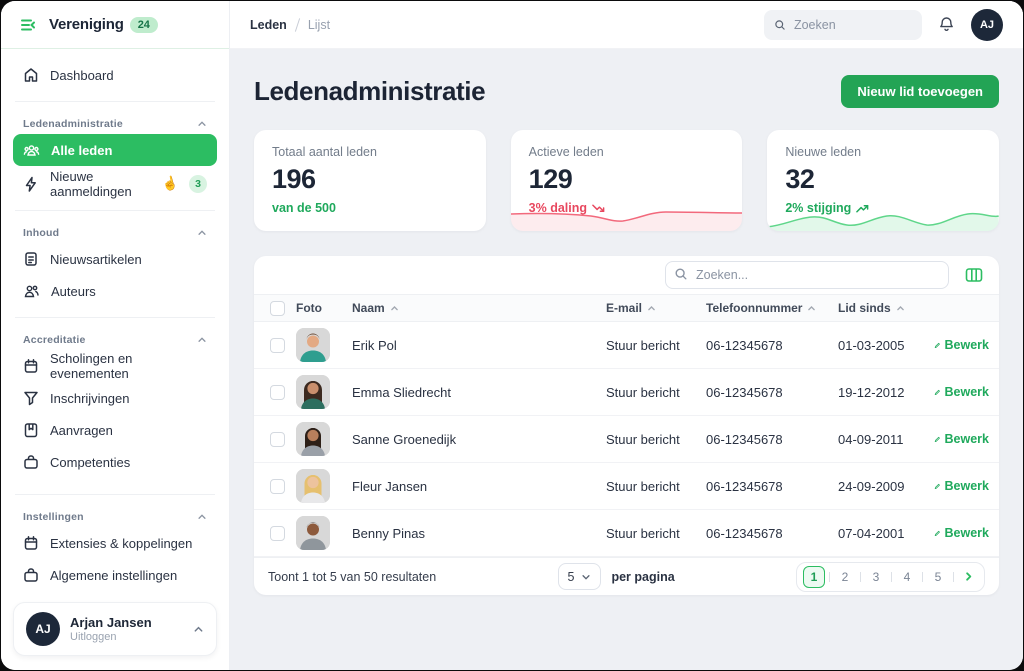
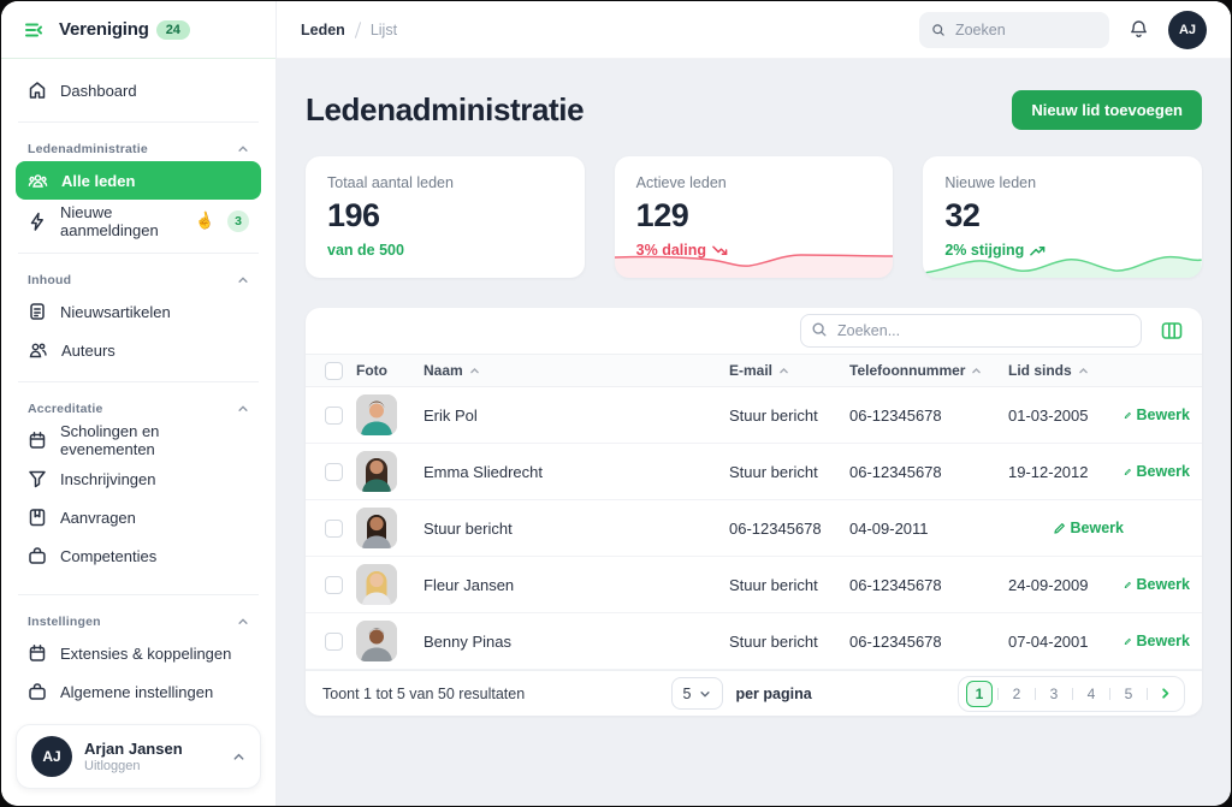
  Vereniging
  24
  Dashboard
  Ledenadministratie
  Alle leden
  Nieuwe aanmeldingen
  3
  Inhoud
  Nieuwsartikelen
  Auteurs
  Accreditatie
  Scholingen en evenementen
  Inschrijvingen
  Aanvragen
  Competenties
  Instellingen
  Extensies & koppelingen
  Algemene instellingen
  AJ
  Arjan Jansen
  Uitloggen
  Leden
  Lijst
  Zoeken
  AJ
  Ledenadministratie
  Nieuw lid toevoegen
  Totaal aantal leden
  196
  van de 500
  Actieve leden
  129
  3% daling
  Nieuwe leden
  32
  2% stijging
  Zoeken...
  Foto
  Naam
  E-mail
  Telefoonnummer
  Lid sinds
  Erik Pol
  Stuur bericht
  06-12345678
  01-03-2005
  Bewerk
  Emma Sliedrecht
  Stuur bericht
  06-12345678
  19-12-2012
  Bewerk
- Sanne Groenedijk
  Stuur bericht
  06-12345678
  04-09-2011
  Bewerk
  Fleur Jansen
  Stuur bericht
  06-12345678
  24-09-2009
  Bewerk
  Benny Pinas
  Stuur bericht
  06-12345678
  07-04-2001
  Bewerk
  Toont 1 tot 5 van 50 resultaten
  5
  per pagina
  1
  2
  3
  4
  5
